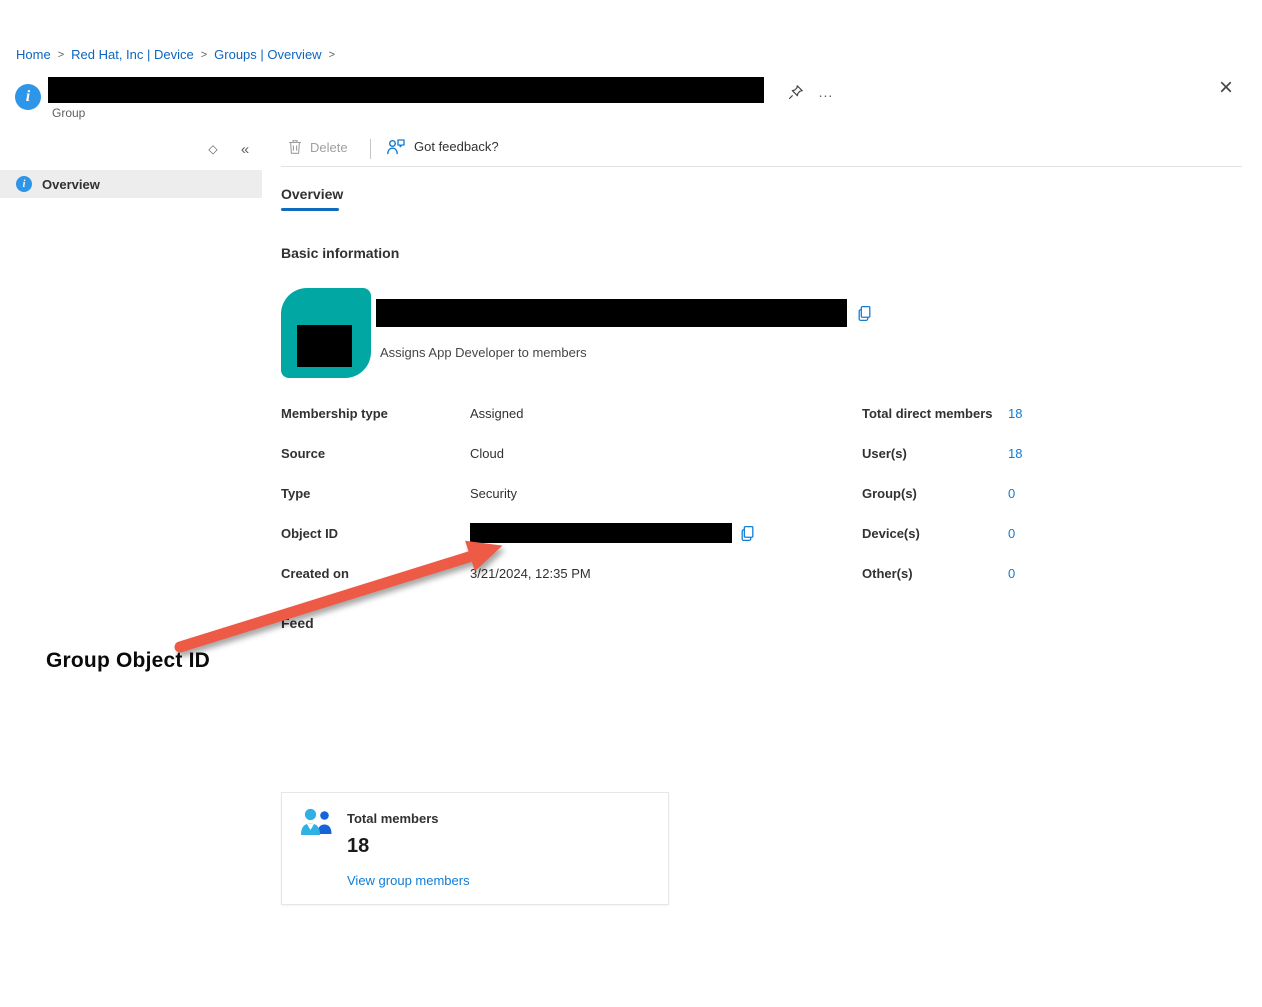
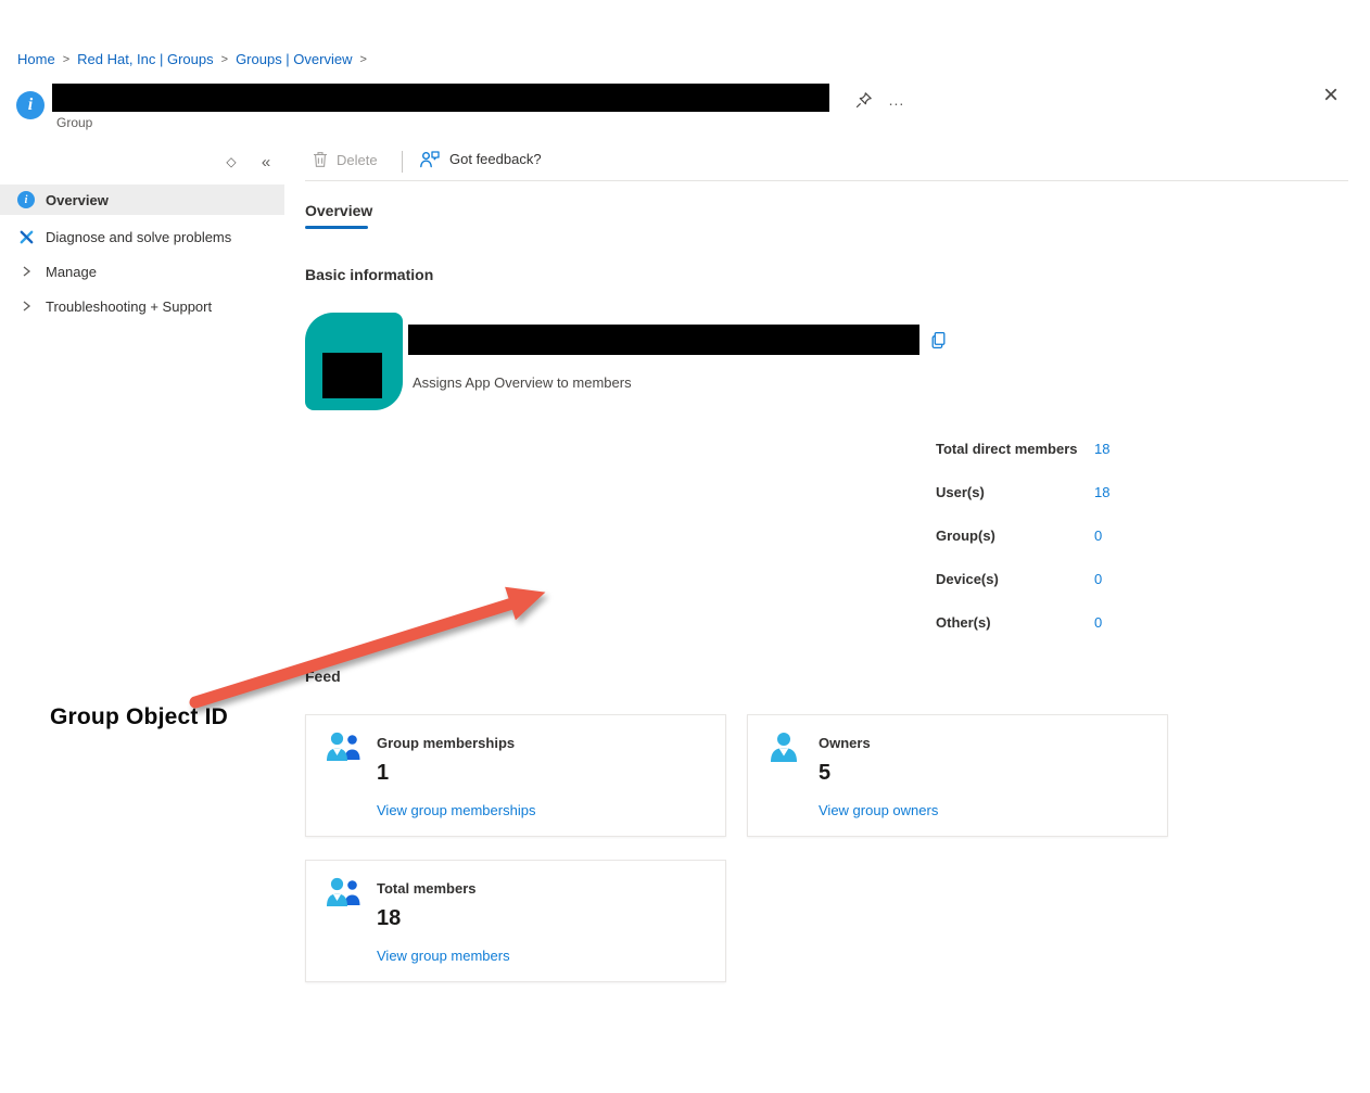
  Home
  >
- Red Hat, Inc | Device
+ Red Hat, Inc | Groups
  >
  Groups | Overview
  >
  i
  Group
  ...
  ×
  ◇
  «
  i
  Overview
+ Diagnose and solve problems
+ Manage
+ Troubleshooting + Support
  Delete
  Got feedback?
  Overview
  Basic information
- Assigns App Developer to members
+ Assigns App Overview to members
- Membership type
- Assigned
- Source
- Cloud
- Type
- Security
- Object ID
- Created on
- 3/21/2024, 12:35 PM
  Total direct members
  18
  User(s)
  18
  Group(s)
  0
  Device(s)
  0
  Other(s)
  0
  Feed
+ Group memberships
+ 1
+ View group memberships
+ Owners
+ 5
+ View group owners
  Total members
  18
  View group members
  Group Object ID
